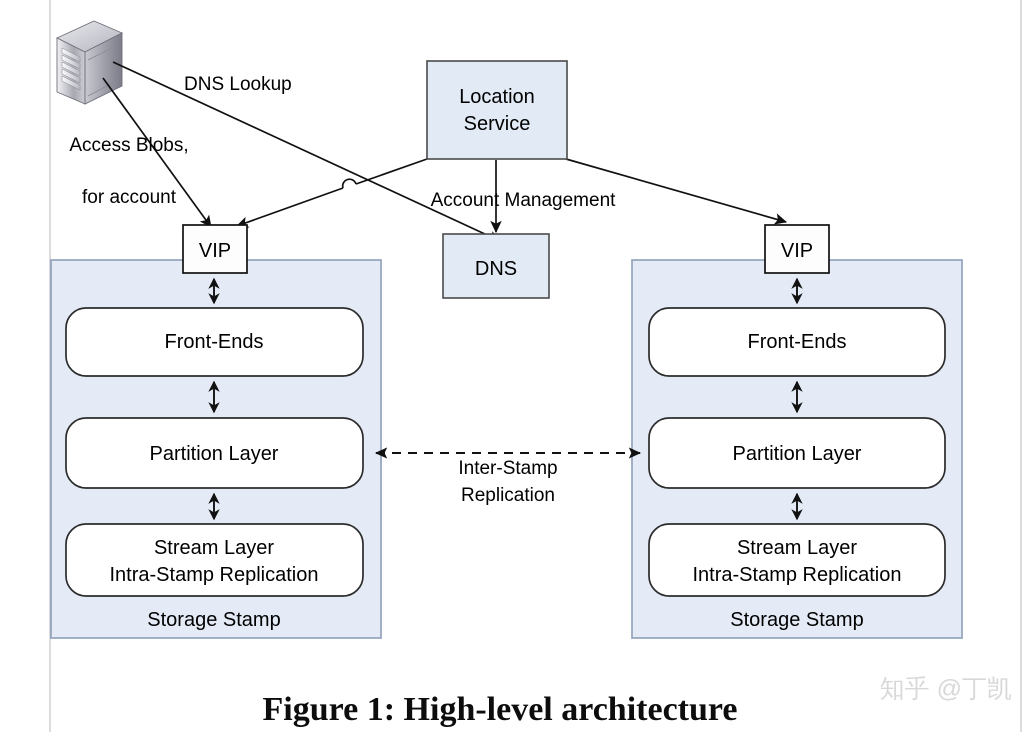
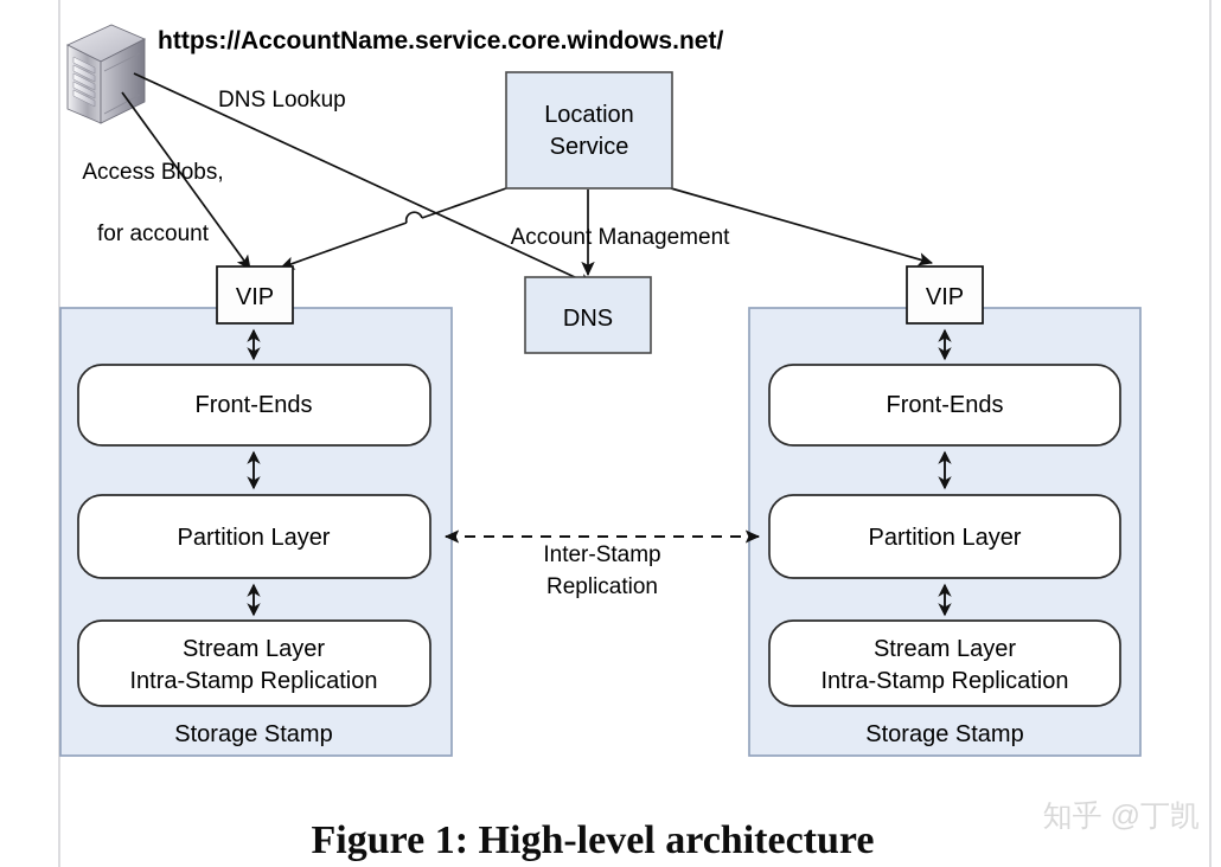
+ https://AccountName.service.core.windows.net/
  Location
  Service
  DNS
  DNS Lookup
  Access Blobs,
  for account
  Account Management
  Front-Ends
  Partition Layer
  Stream Layer
  Intra-Stamp Replication
  Storage Stamp
  VIP
  Front-Ends
  Partition Layer
  Stream Layer
  Intra-Stamp Replication
  Storage Stamp
  VIP
  Inter-Stamp
  Replication
  Figure 1: High-level architecture
  知乎 @丁凯
